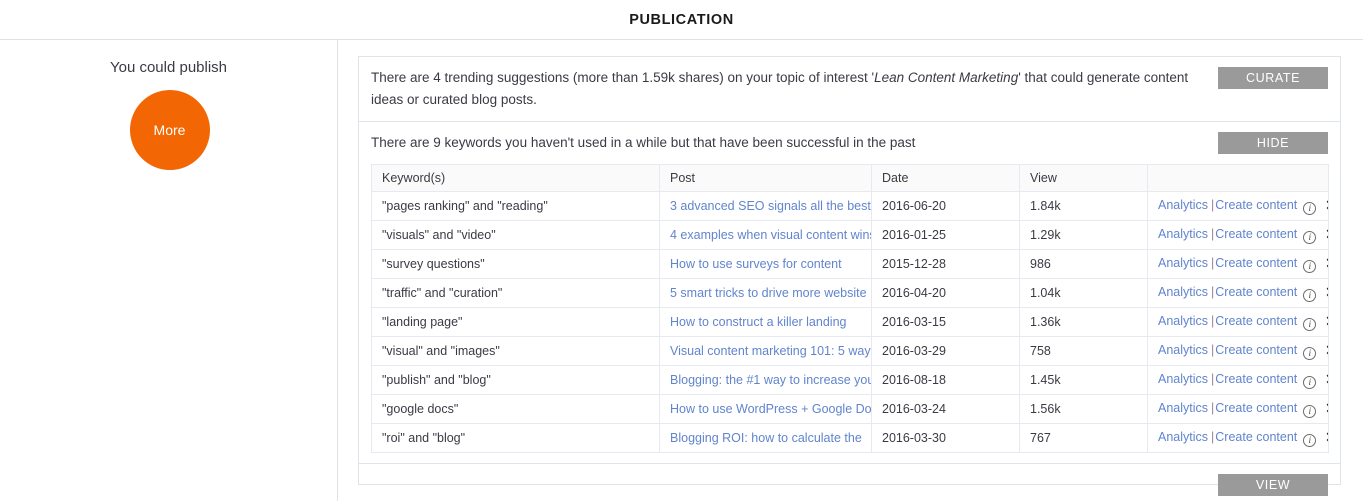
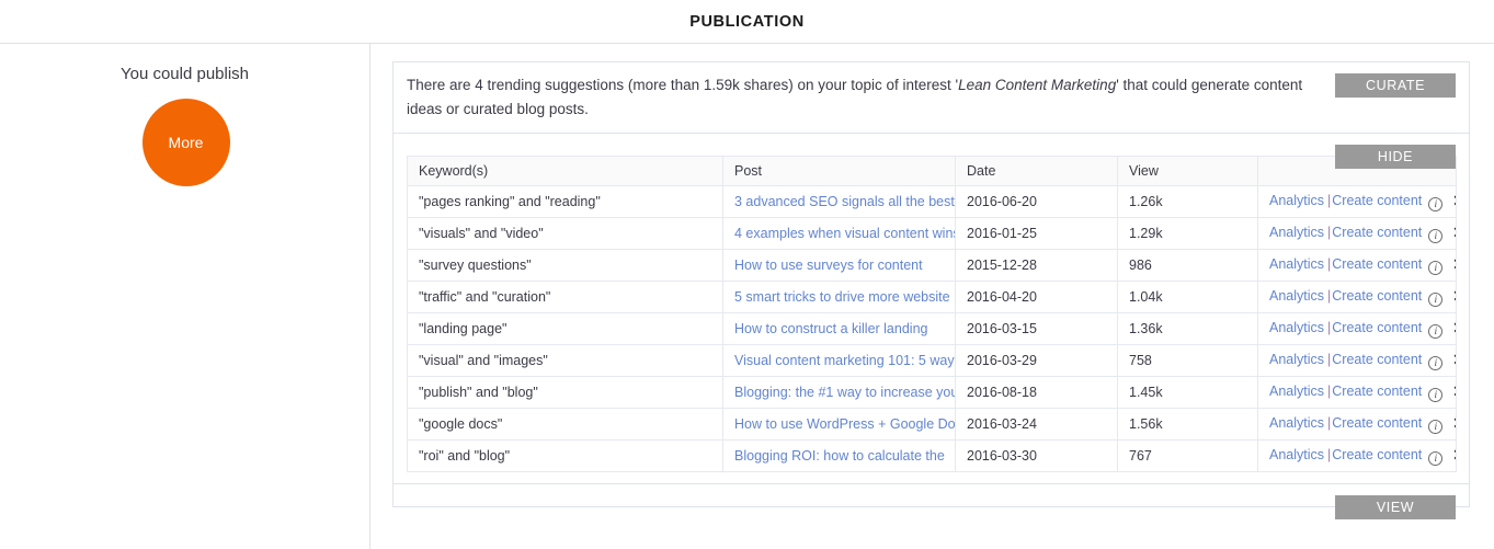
  PUBLICATION
  You could publish
  More
  There are 4 trending suggestions (more than 1.59k shares) on your topic of interest 'Lean Content Marketing' that could generate content ideas or curated blog posts.
  CURATE
- There are 9 keywords you haven't used in a while but that have been successful in the past
  HIDE
  Keyword(s)	Post	Date	View
- "pages ranking" and "reading"	3 advanced SEO signals all the best	2016-06-20	1.84k	Analytics |Create content i
+ "pages ranking" and "reading"	3 advanced SEO signals all the best	2016-06-20	1.26k	Analytics |Create content i
  "visuals" and "video"	4 examples when visual content win	2016-01-25	1.29k	Analytics |Create content i
  "survey questions"	How to use surveys for content	2015-12-28	986	Analytics |Create content i
  "traffic" and "curation"	5 smart tricks to drive more website	2016-04-20	1.04k	Analytics |Create content i
  "landing page"	How to construct a killer landing	2016-03-15	1.36k	Analytics |Create content i
  "visual" and "images"	Visual content marketing 101: 5 way	2016-03-29	758	Analytics |Create content i
  "publish" and "blog"	Blogging: the #1 way to increase you	2016-08-18	1.45k	Analytics |Create content i
  "google docs"	How to use WordPress + Google Do	2016-03-24	1.56k	Analytics |Create content i
  "roi" and "blog"	Blogging ROI: how to calculate the	2016-03-30	767	Analytics |Create content i
  VIEW
